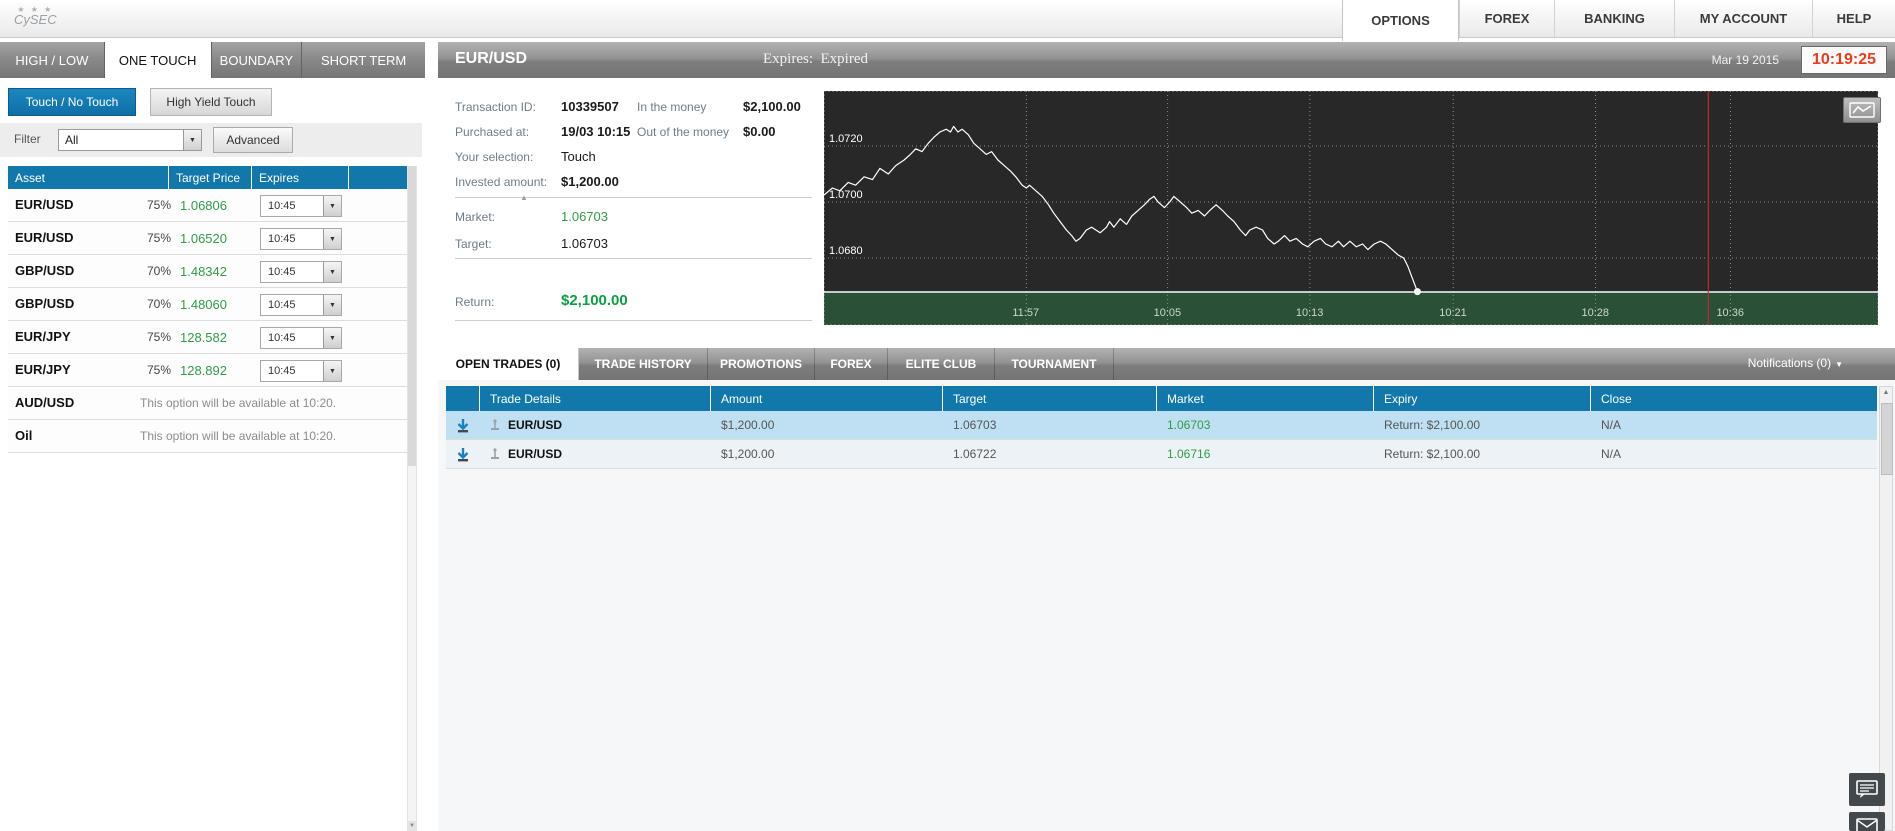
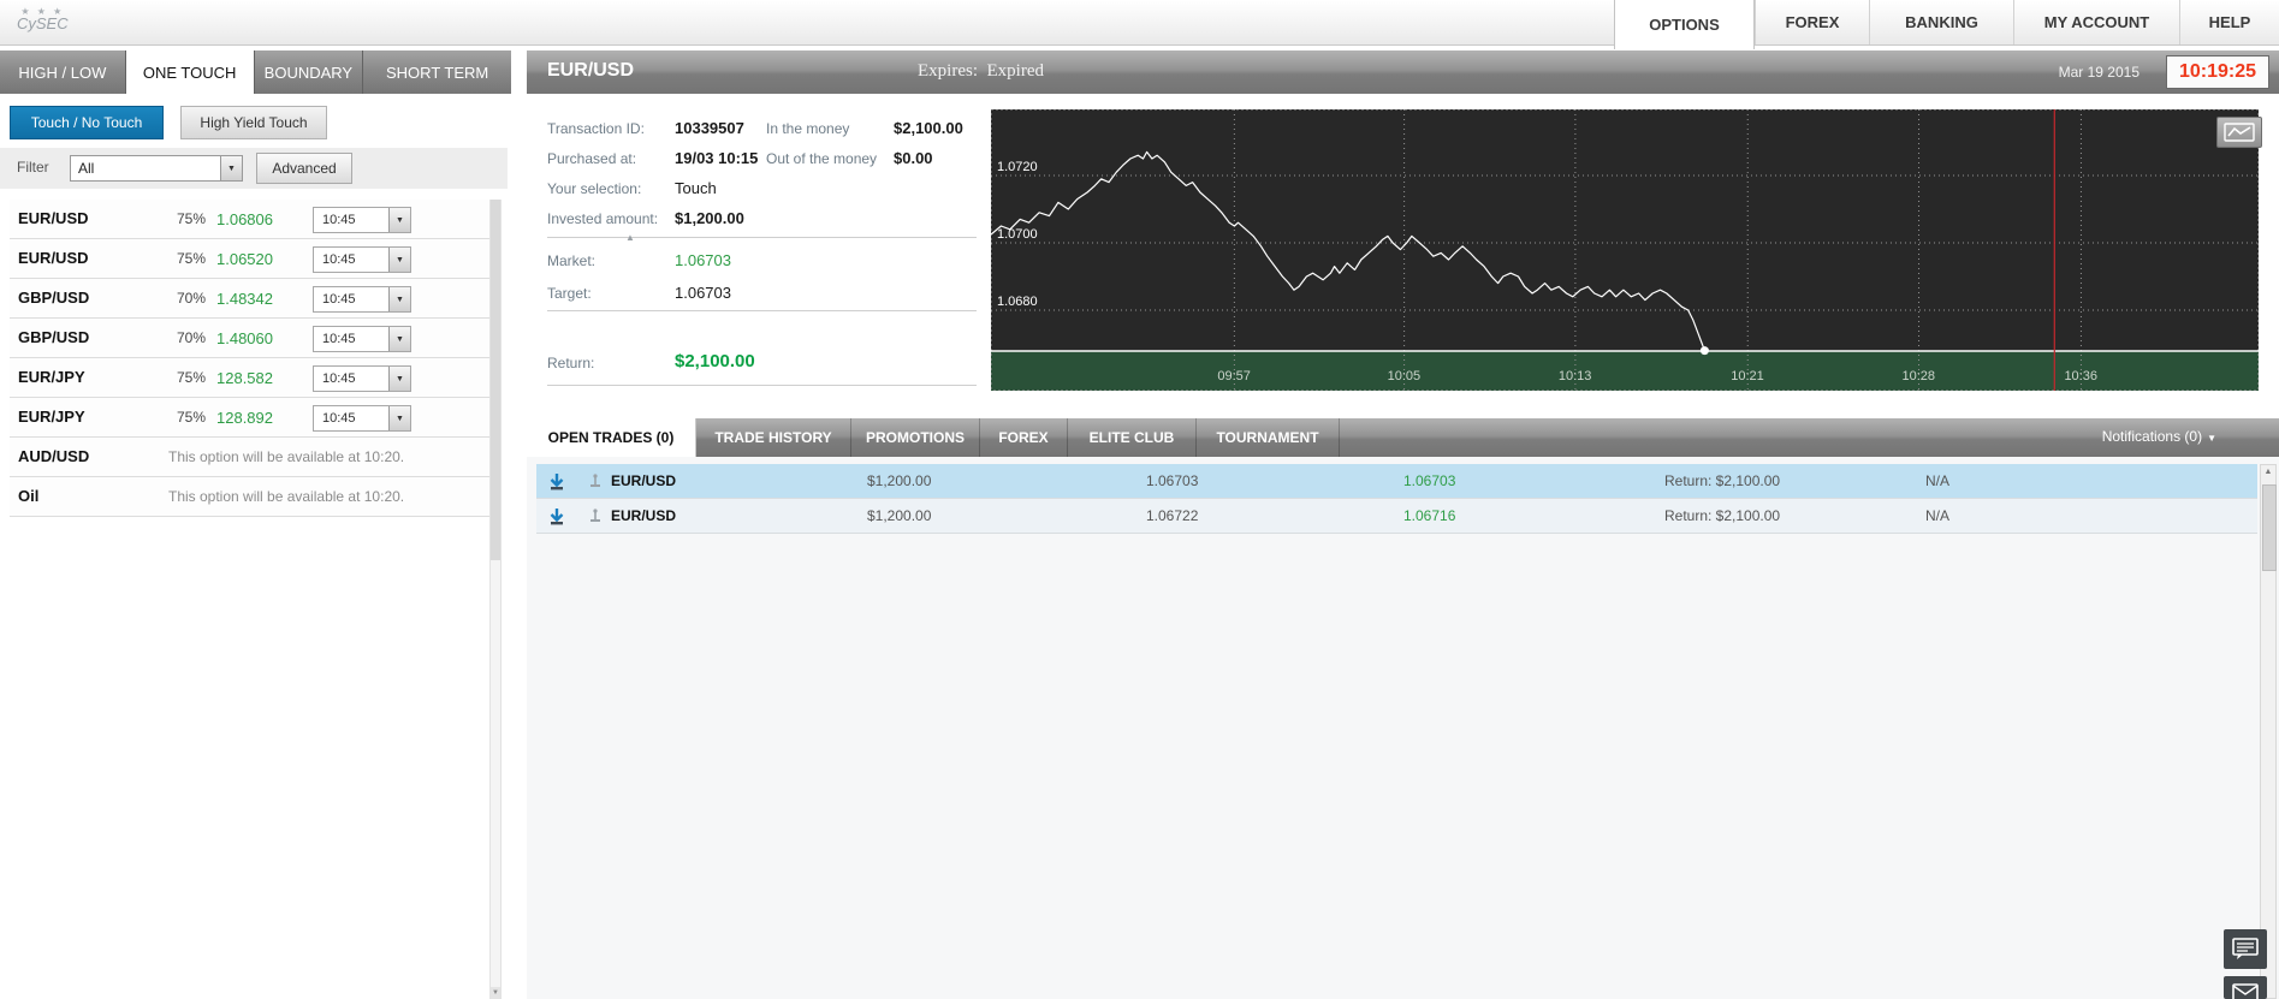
  ★ ★ ★
  CySEC
  OPTIONS
  FOREX
  BANKING
  MY ACCOUNT
  HELP
  HIGH / LOW
  ONE TOUCH
  BOUNDARY
  SHORT TERM
  Touch / No Touch
  High Yield Touch
  Filter
  All
  Advanced
- Asset
- Target Price
- Expires
  EUR/USD
  75%
  1.06806
  10:45
  EUR/USD
  75%
  1.06520
  10:45
  GBP/USD
  70%
  1.48342
  10:45
  GBP/USD
  70%
  1.48060
  10:45
  EUR/JPY
  75%
  128.582
  10:45
  EUR/JPY
  75%
  128.892
  10:45
  AUD/USD
  This option will be available at 10:20.
  Oil
  This option will be available at 10:20.
  EUR/USD
  Expires: Expired
  Mar 19 2015
  10:19:25
  Transaction ID:
  10339507
  Purchased at:
  19/03 10:15
  Your selection:
  Touch
  Invested amount:
  $1,200.00
  In the money
  $2,100.00
  Out of the money
  $0.00
  ▲
  Market:
  1.06703
  Target:
  1.06703
  Return:
  $2,100.00
  1.0680
  1.0700
  1.0720
- 11:57
+ 09:57
  10:05
  10:13
  10:21
  10:28
  10:36
  OPEN TRADES (0)
  TRADE HISTORY
  PROMOTIONS
  FOREX
  ELITE CLUB
  TOURNAMENT
  Notifications (0) ▼
- Trade Details
- Amount
- Target
- Market
- Expiry
- Close
  EUR/USD
  $1,200.00
  1.06703
  1.06703
  Return: $2,100.00
  N/A
  EUR/USD
  $1,200.00
  1.06722
  1.06716
  Return: $2,100.00
  N/A
